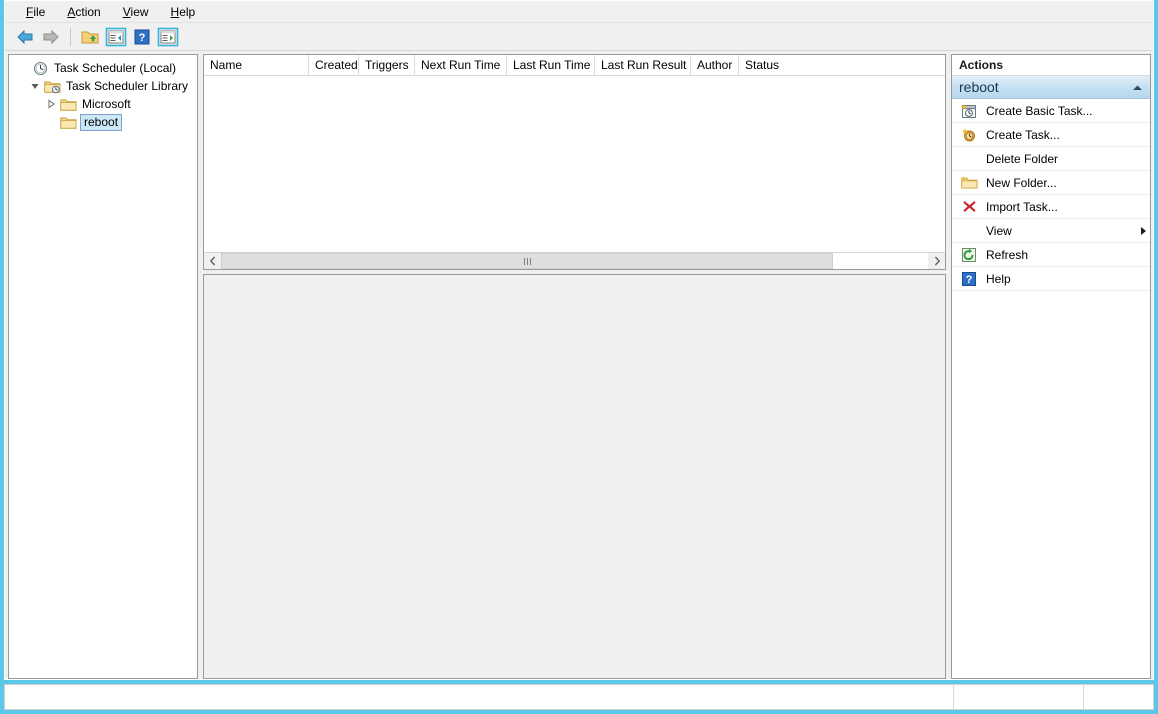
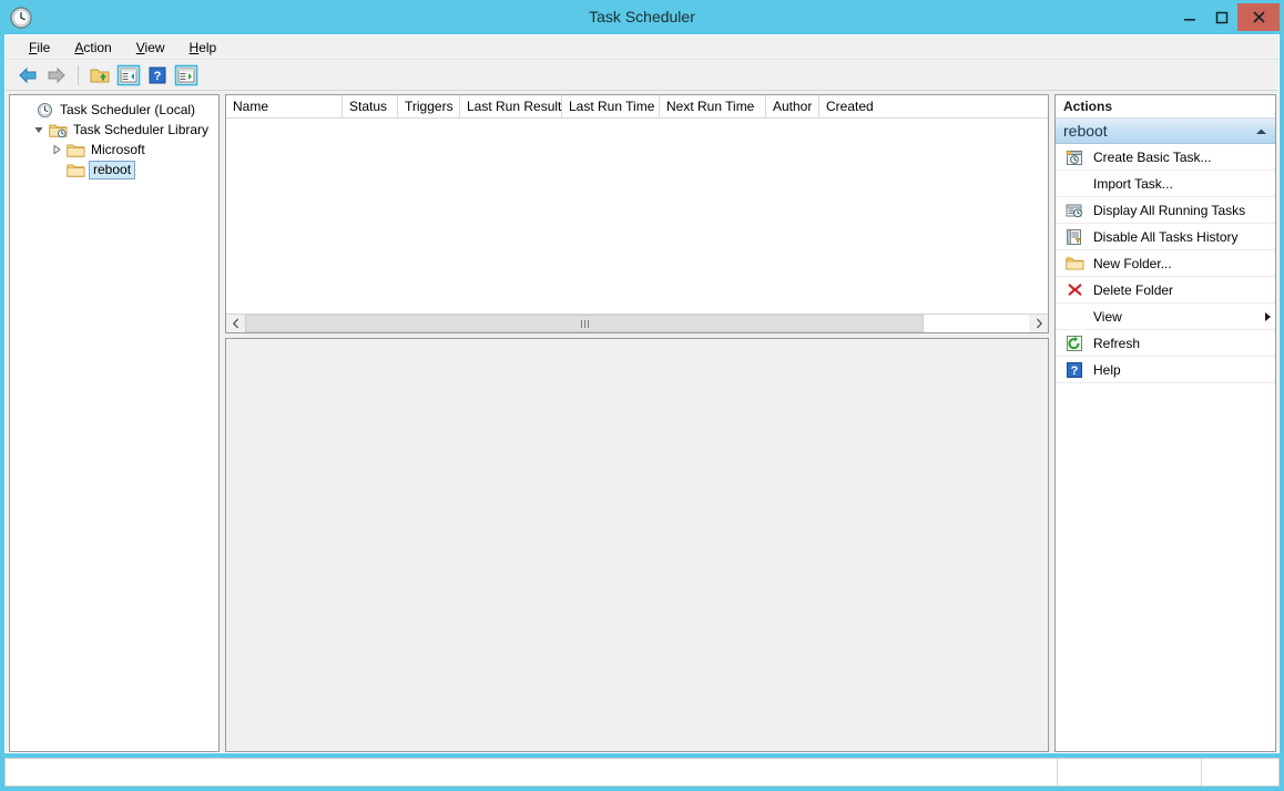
+ Task Scheduler
  File
  Action
  View
  Help
  ?
  Task Scheduler (Local)
  Task Scheduler Library
  Microsoft
  reboot
  Name
- Created
+ Status
  Triggers
- Next Run Time
+ Last Run Result
  Last Run Time
- Last Run Result
+ Next Run Time
  Author
- Status
+ Created
  Actions
  reboot
  Create Basic Task...
- Create Task...
- Delete Folder
+ Import Task...
+ Display All Running Tasks
+ Disable All Tasks History
  New Folder...
- Import Task...
+ Delete Folder
  View
  Refresh
  ?
  Help
